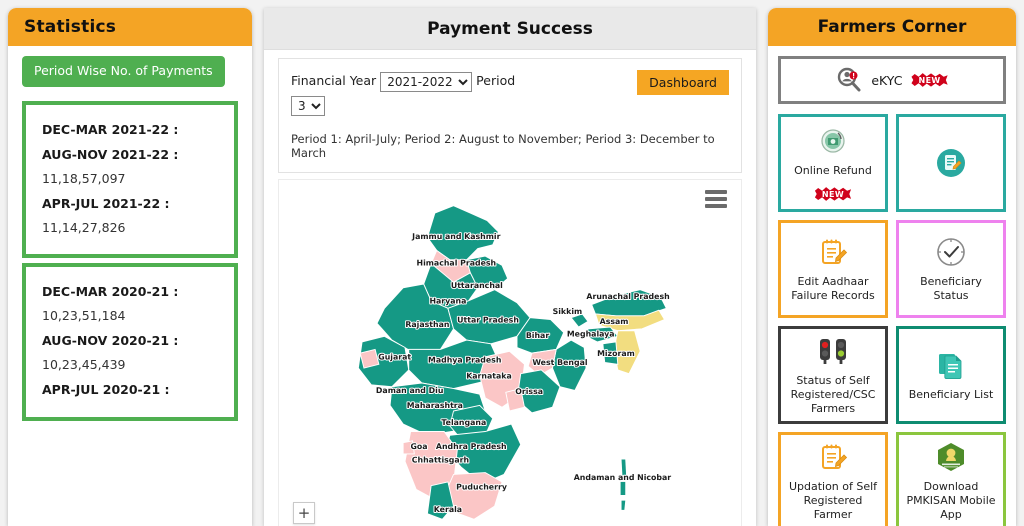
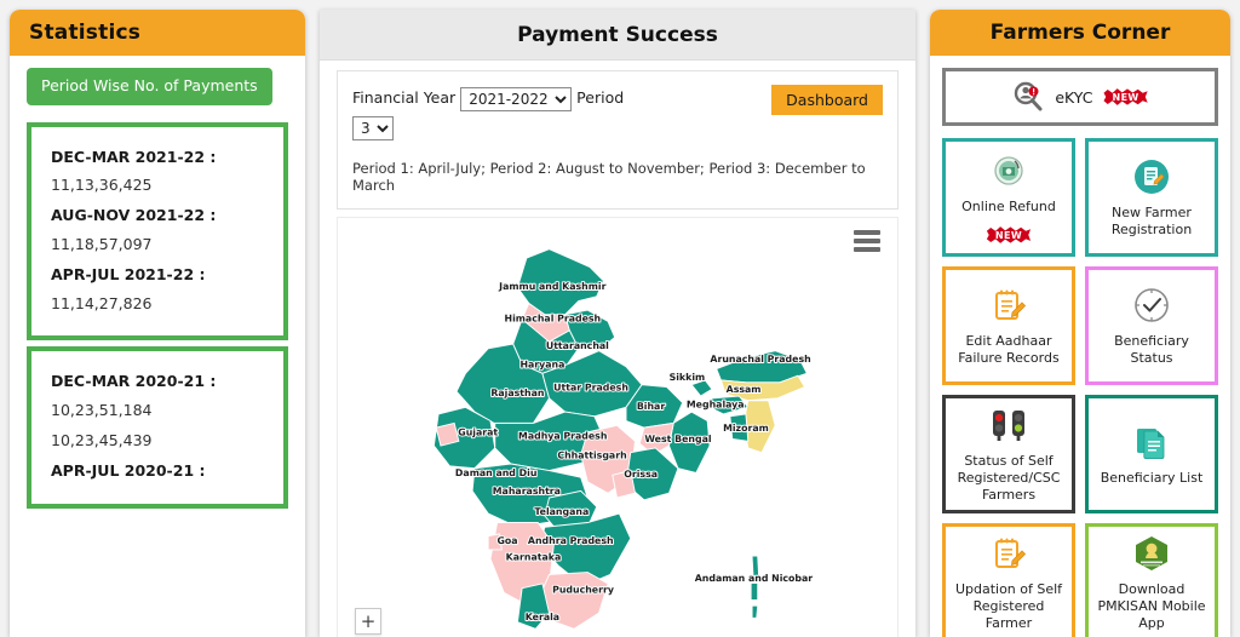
  Statistics
  Period Wise No. of Payments
  DEC-MAR 2021-22 :
+ 11,13,36,425
  AUG-NOV 2021-22 :
  11,18,57,097
  APR-JUL 2021-22 :
  11,14,27,826
  DEC-MAR 2020-21 :
  10,23,51,184
- AUG-NOV 2020-21 :
  10,23,45,439
  APR-JUL 2020-21 :
  Payment Success
  Dashboard
  Financial Year 2021-2022 Period
  3
  Period 1: April-July; Period 2: August to November; Period 3: December to March
  Jammu and Kashmir
  Himachal Pradesh
  Uttaranchal
  Haryana
  Rajasthan
  Uttar Pradesh
  Sikkim
  Arunachal Pradesh
  Assam
  Bihar
  Meghalaya
  Mizoram
  Gujarat
  Madhya Pradesh
  West Bengal
- Karnataka
+ Chhattisgarh
  Daman and Diu
  Orissa
  Maharashtra
  Telangana
  Goa
  Andhra Pradesh
- Chhattisgarh
+ Karnataka
  Puducherry
  Kerala
  Andaman and Nicobar
  +
  Farmers Corner
  eKYC
  NEW
  Online Refund
  NEW
+ New Farmer Registration
  Edit Aadhaar Failure Records
  Beneficiary Status
  Status of Self Registered/CSC Farmers
  Beneficiary List
  Updation of Self Registered Farmer
  Download PMKISAN Mobile App
